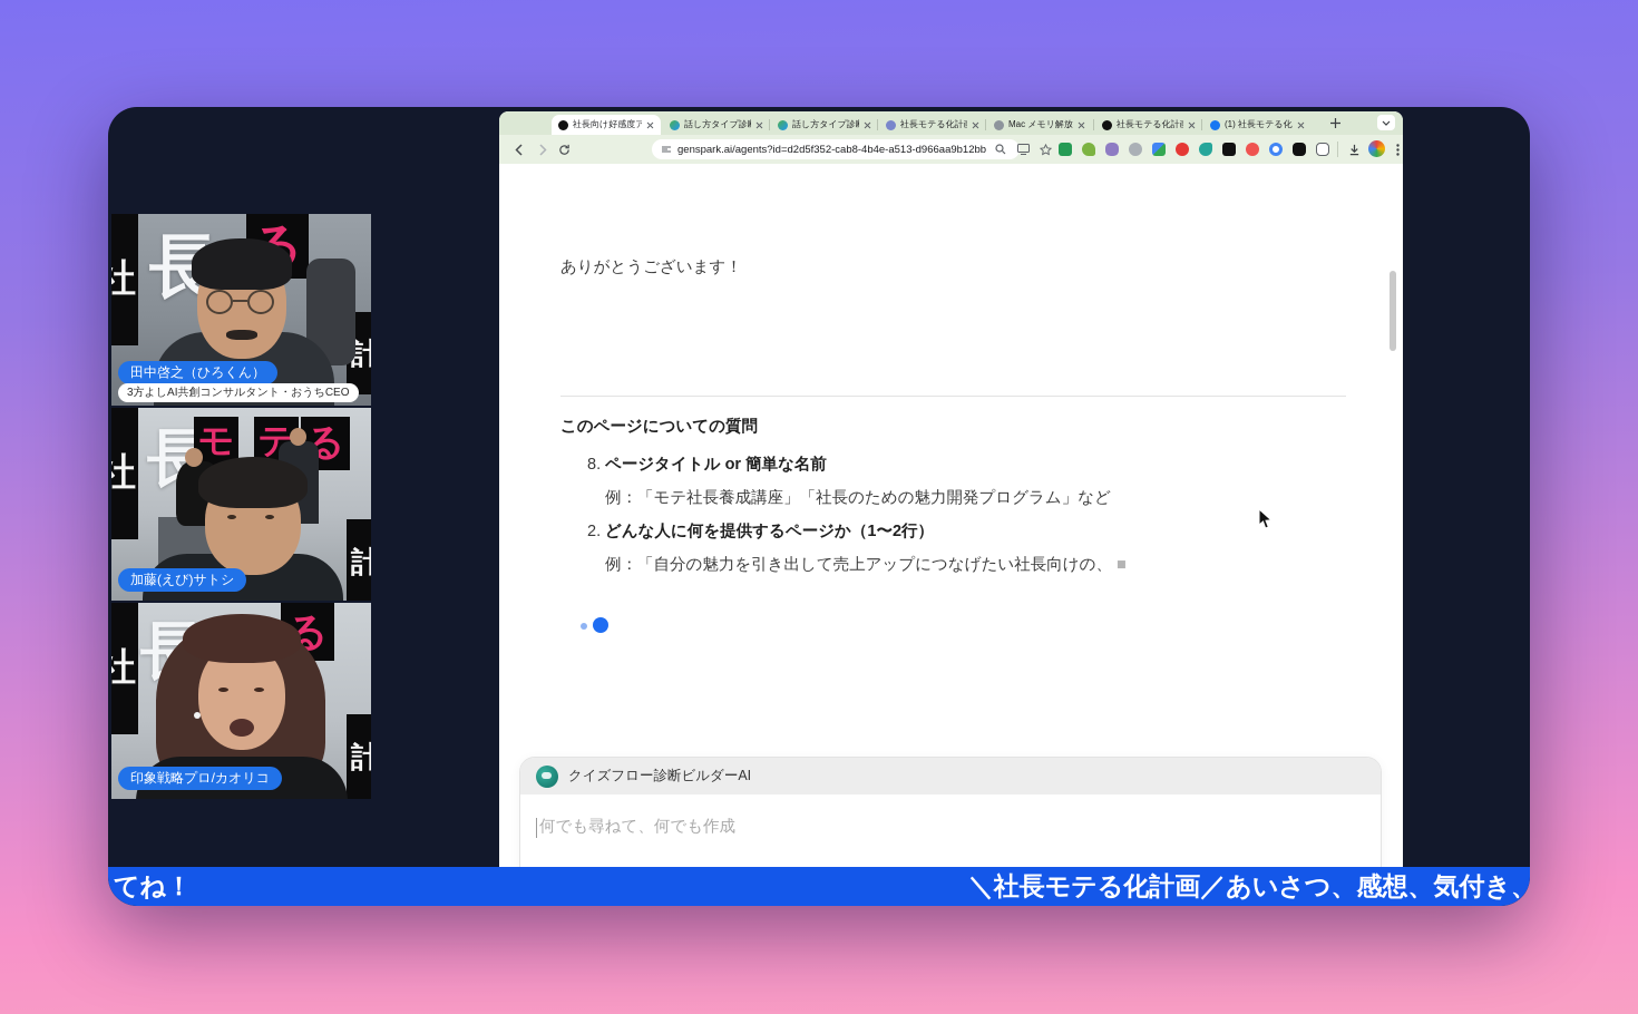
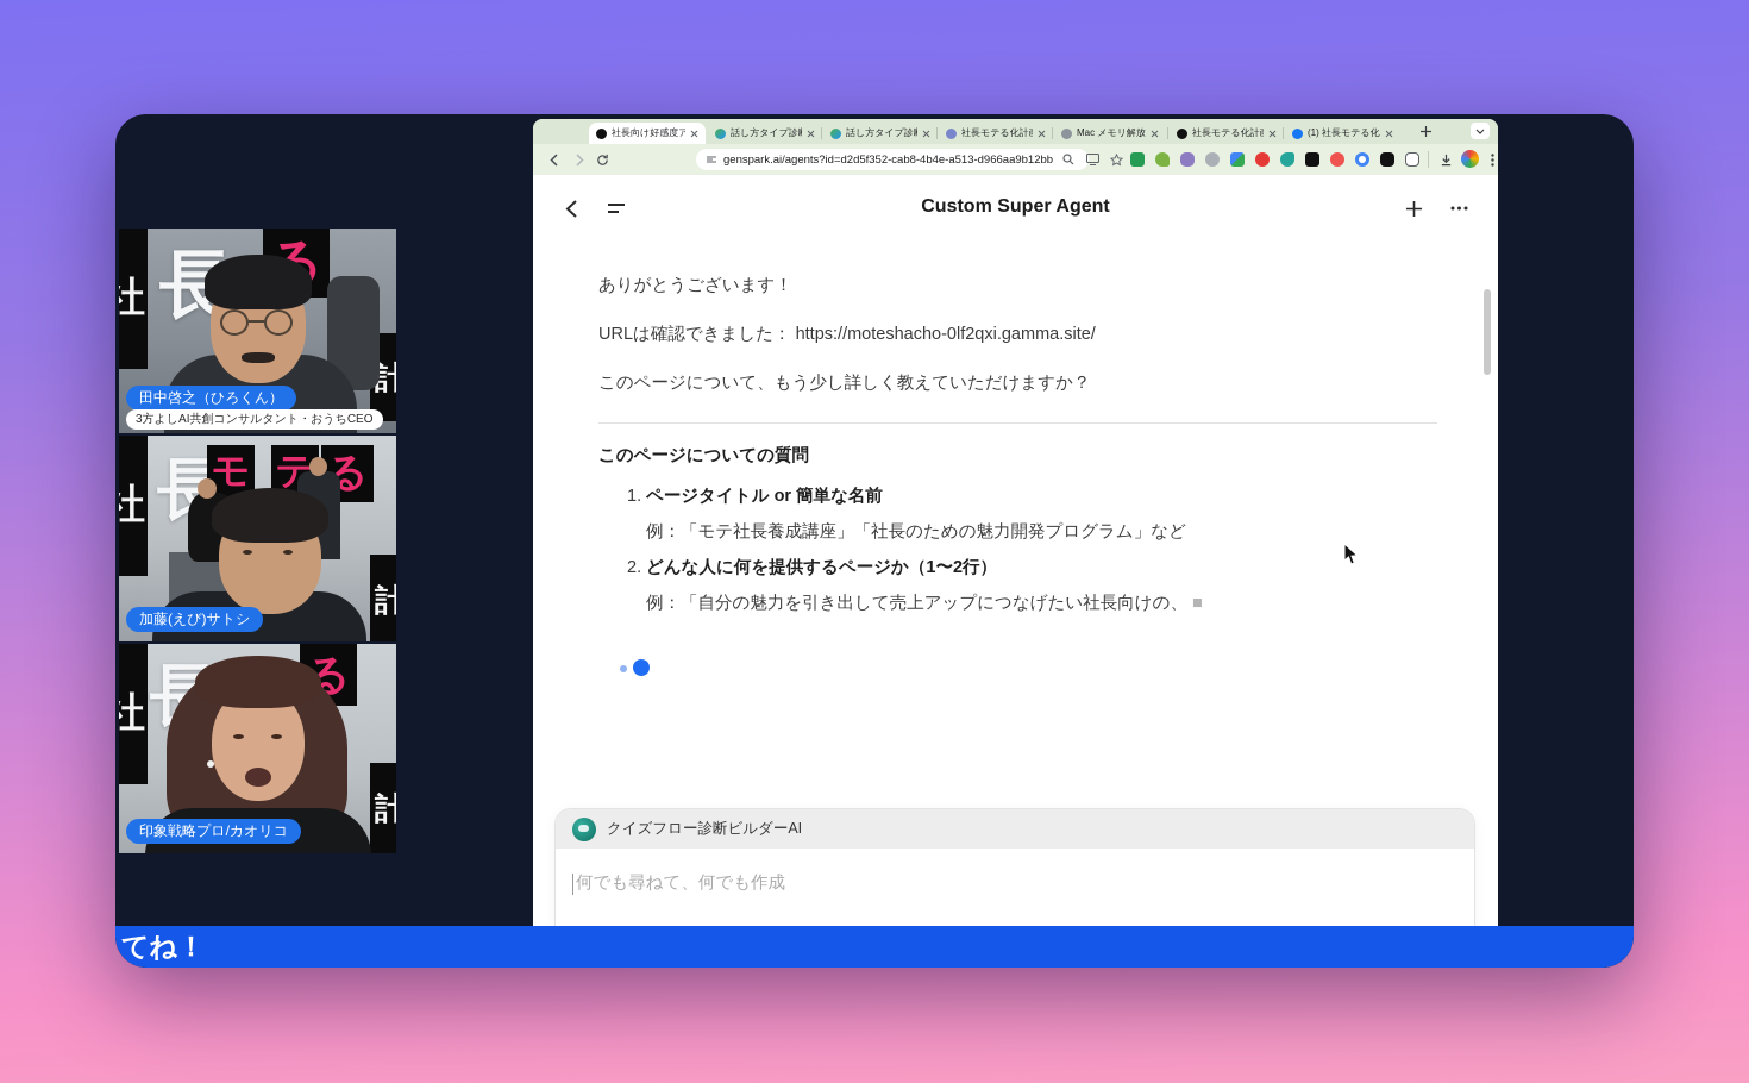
  社
  長
  計
  田中啓之（ひろくん）
  3方よしAI共創コンサルタント・おうちCEO
  社
  長
  モ
  テ
  る
  計
  加藤(えび)サトシ
  社
  る
  計
  印象戦略プロ/カオリコ
  社長向け好感度ア
  話し方タイプ診
  話し方タイプ診
  社長モテる化計
  Mac メモリ解放
  社長モテる化計
  (1) 社長モテる化
  genspark.ai/agents?id=d2d5f352-cab8-4b4e-a513-d966aa9b12bb
  ありがとうございます！
+ Custom Super Agent
+ URLは確認できました： https://moteshacho-0lf2qxi.gamma.site/
+ このページについて、もう少し詳しく教えていただけますか？
  このページについての質問
- 8. ページタイトル or 簡単な名前
+ 1. ページタイトル or 簡単な名前
  例：「モテ社長養成講座」「社長のための魅力開発プログラム」など
  2. どんな人に何を提供するページか（1〜2行）
  例：「自分の魅力を引き出して売上アップにつなげたい社長向けの、 ■
  クイズフロー診断ビルダーAI
  何でも尋ねて、何でも作成
  てね！
- ＼社長モテる化計画／あいさつ、感想、気付き、
